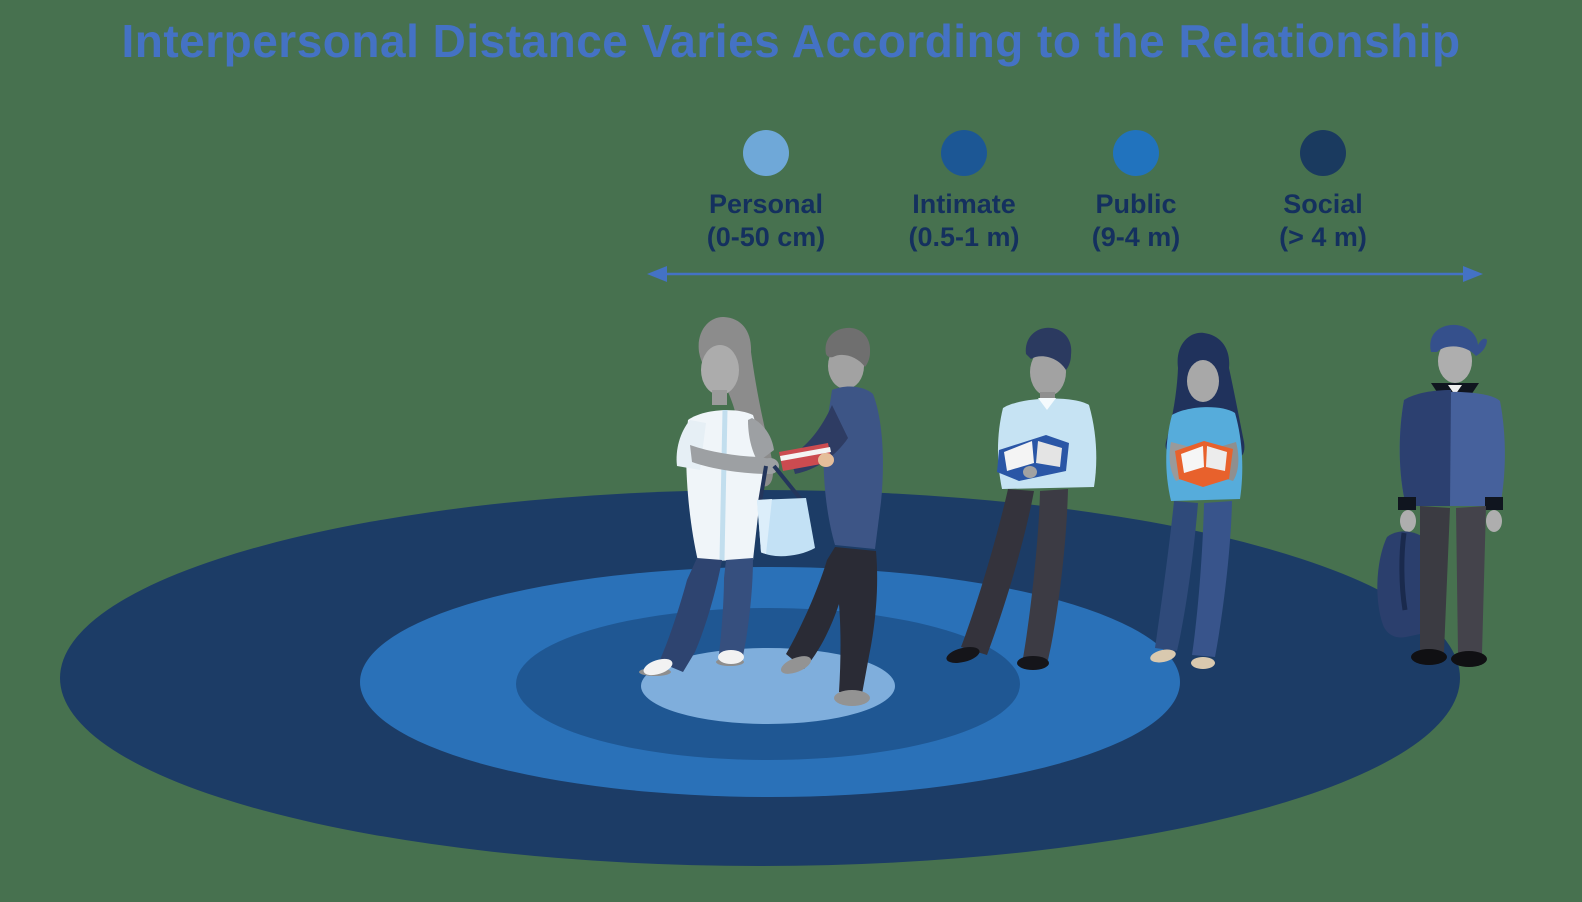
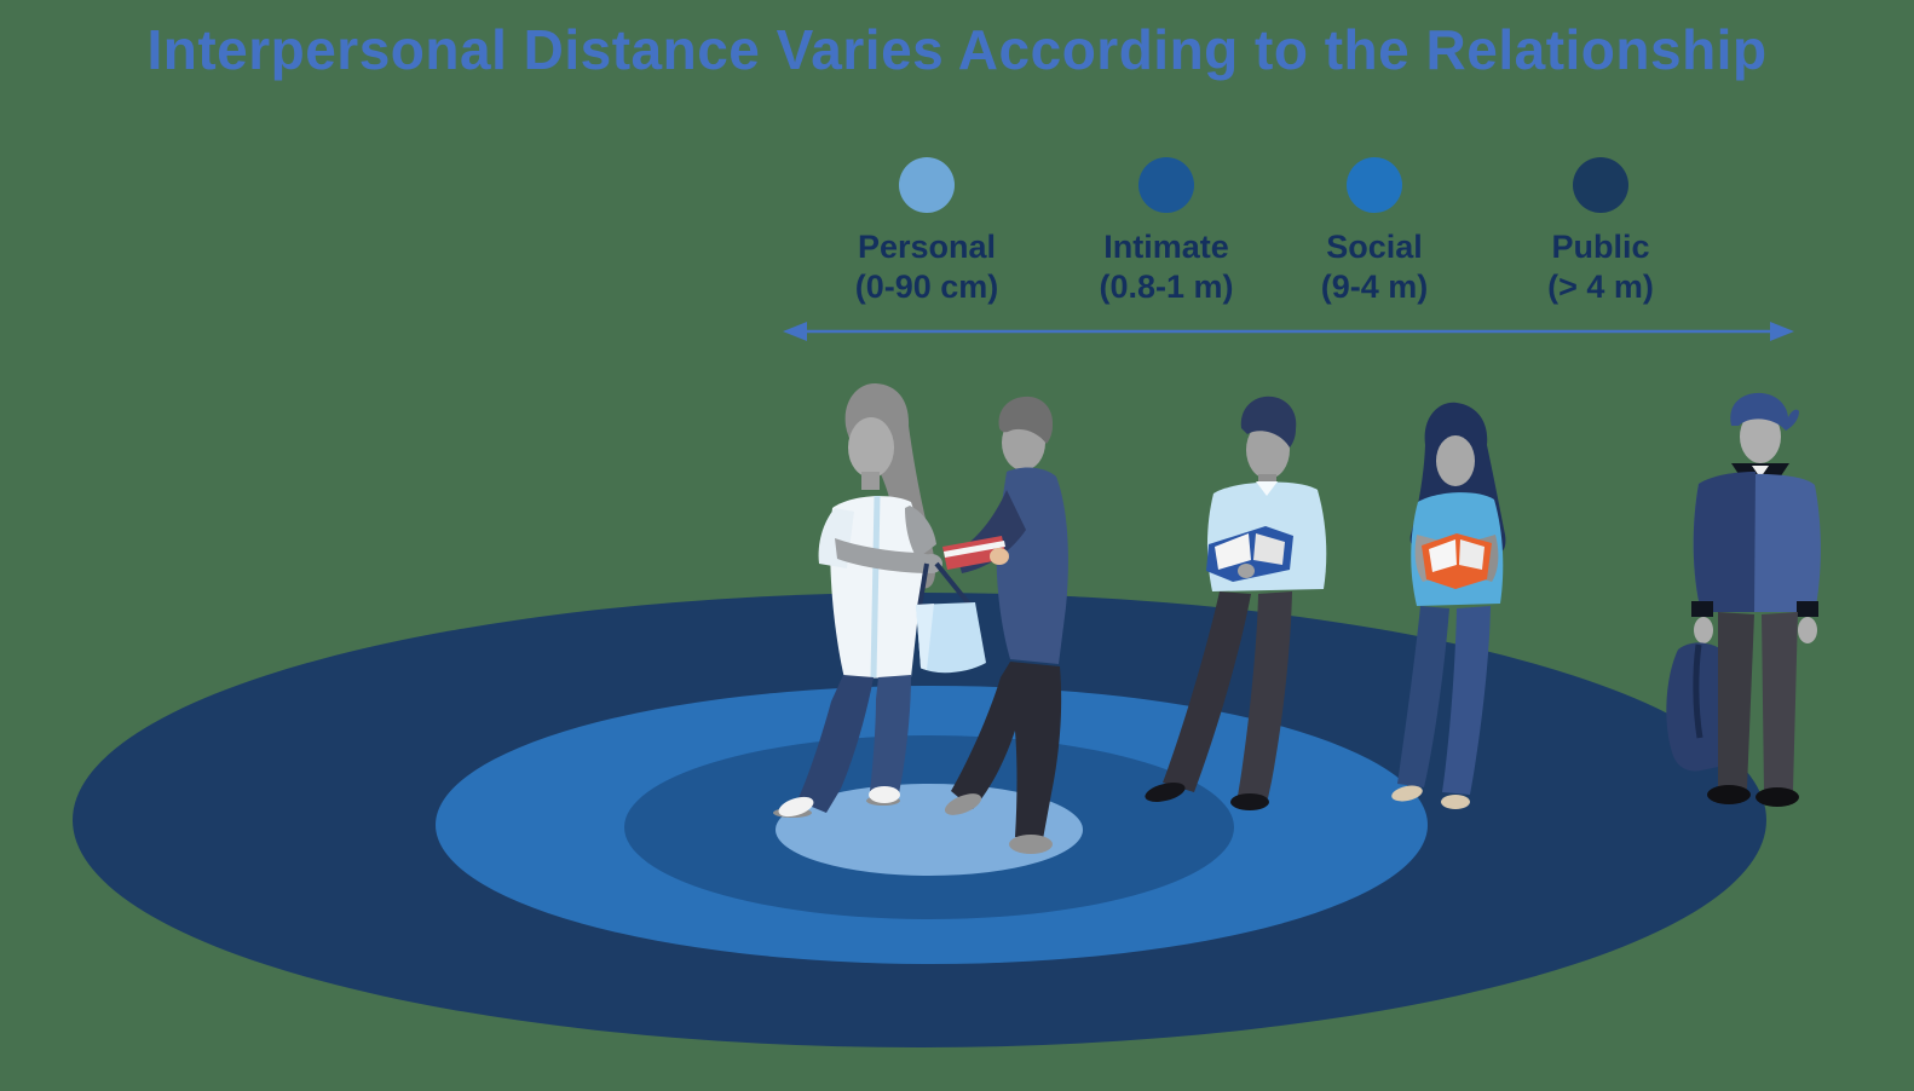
  Interpersonal Distance Varies According to the Relationship
  Personal
- (0-50 cm)
+ (0-90 cm)
  Intimate
- (0.5-1 m)
+ (0.8-1 m)
- Public
+ Social
  (9-4 m)
- Social
+ Public
  (> 4 m)
